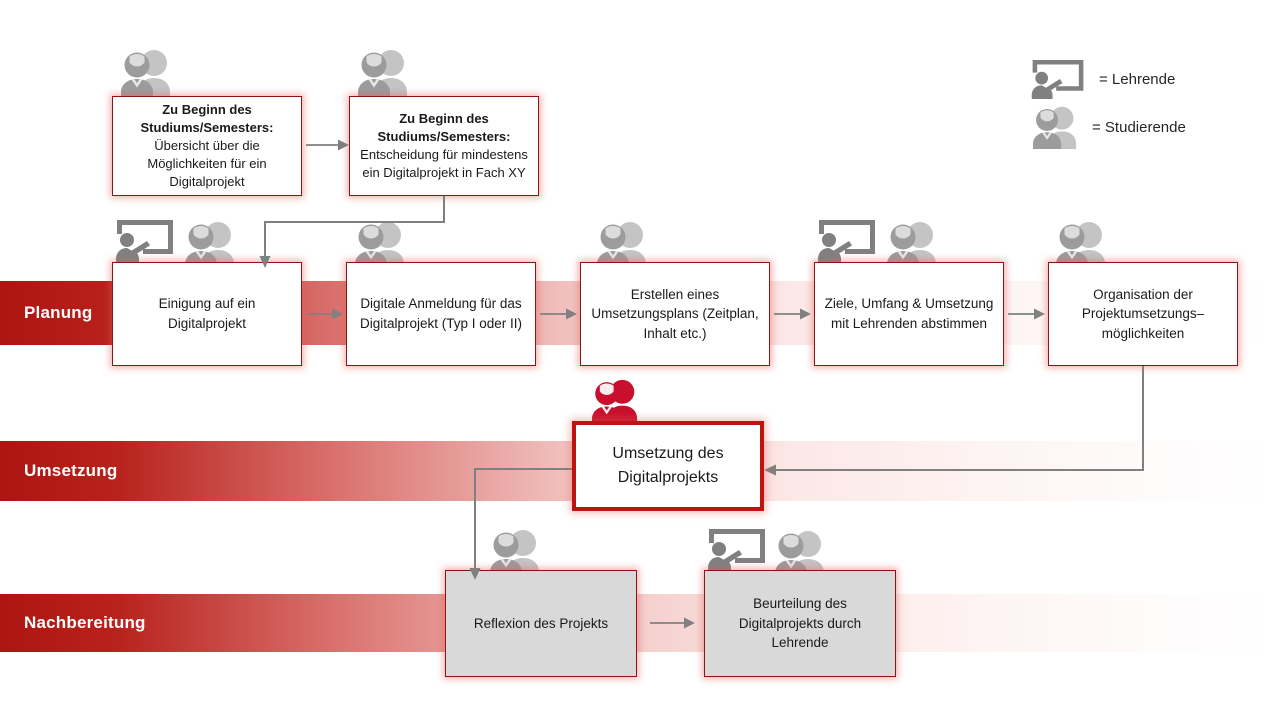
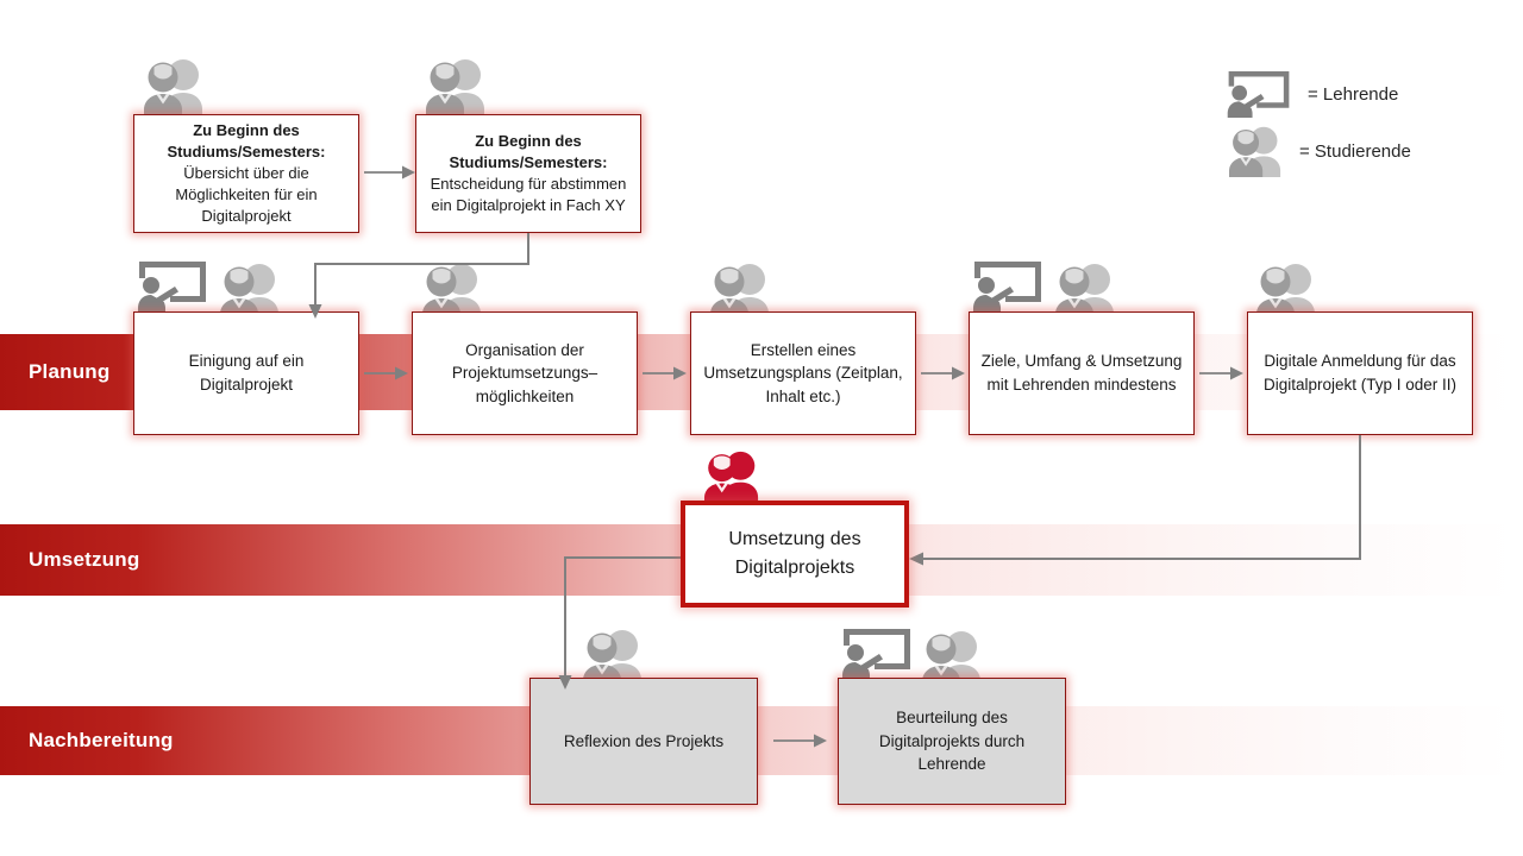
  Planung
  Umsetzung
  Nachbereitung
  Zu Beginn des Studiums/Semesters: Übersicht über die Möglichkeiten für ein Digitalprojekt
- Zu Beginn des Studiums/Semesters: Entscheidung für mindestens ein Digitalprojekt in Fach XY
+ Zu Beginn des Studiums/Semesters: Entscheidung für abstimmen ein Digitalprojekt in Fach XY
  Einigung auf ein Digitalprojekt
- Digitale Anmeldung für das Digitalprojekt (Typ I oder II)
+ Organisation der Projektumsetzungs–möglichkeiten
  Erstellen eines Umsetzungsplans (Zeitplan, Inhalt etc.)
- Ziele, Umfang & Umsetzung mit Lehrenden abstimmen
+ Ziele, Umfang & Umsetzung mit Lehrenden mindestens
- Organisation der Projektumsetzungs–möglichkeiten
+ Digitale Anmeldung für das Digitalprojekt (Typ I oder II)
  Umsetzung des Digitalprojekts
  Reflexion des Projekts
  Beurteilung des Digitalprojekts durch Lehrende
  = Lehrende
  = Studierende
